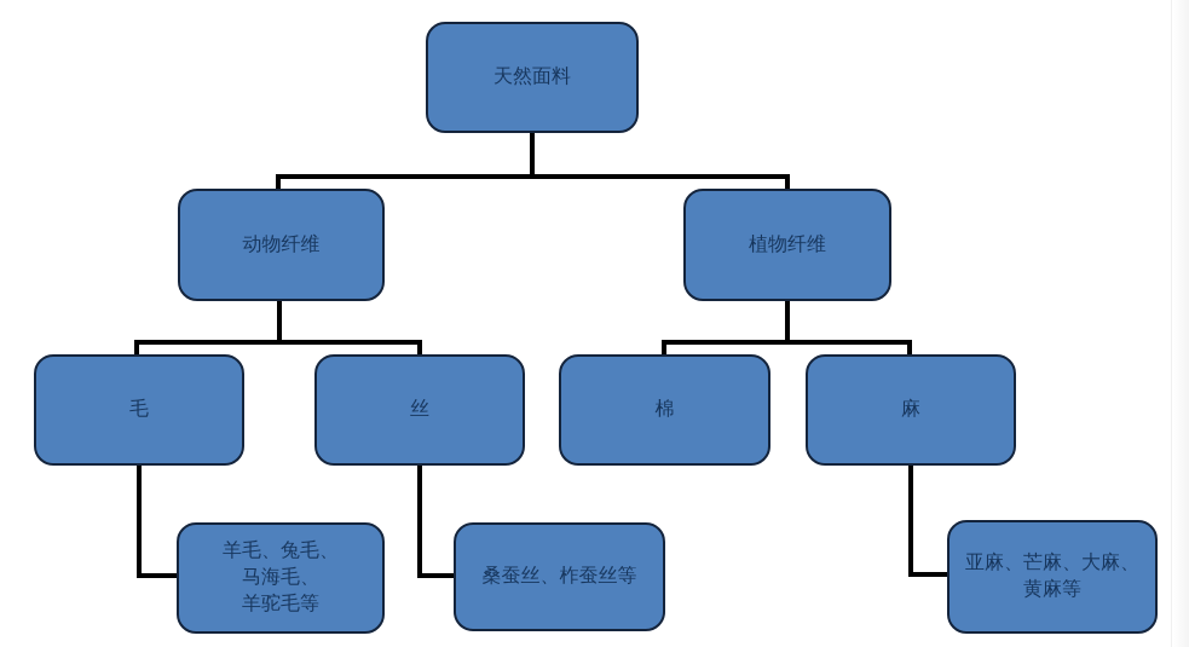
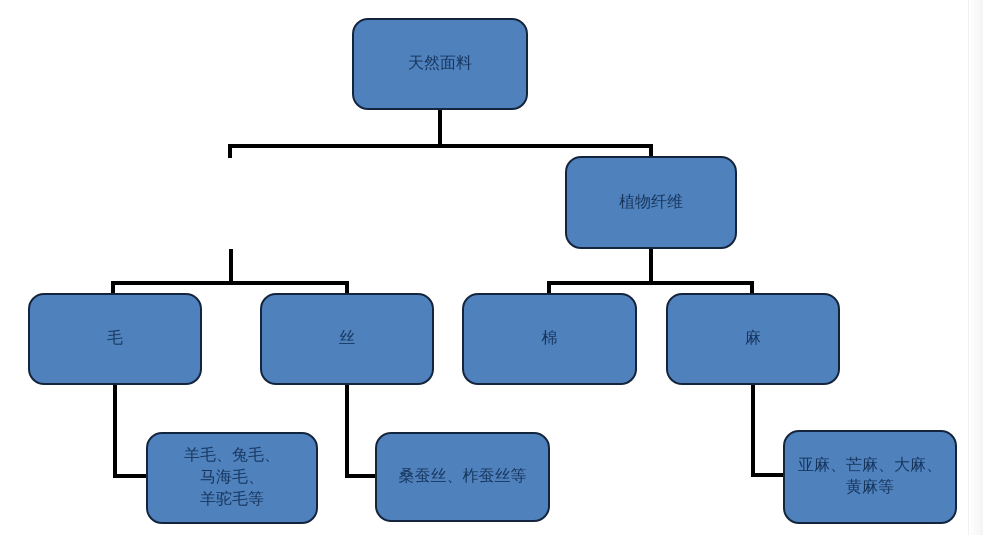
  天然面料
- 动物纤维
  植物纤维
  毛
  丝
  棉
  麻
  羊毛、兔毛、
  马海毛、
  羊驼毛等
  桑蚕丝、柞蚕丝等
  亚麻、芒麻、大麻、
  黄麻等
